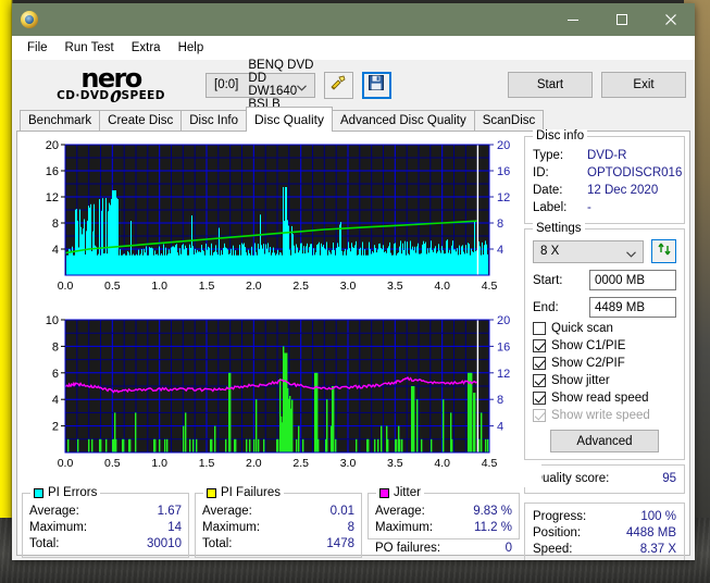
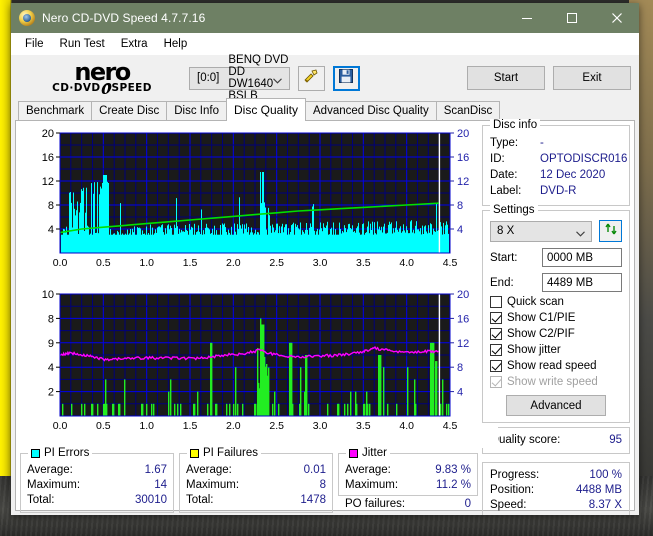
+ Nero CD-DVD Speed 4.7.7.16
  File
  Run Test
  Extra
  Help
  nero
  CD·DVD
  SPEED
  [0:0]
  BENQ DVD DD DW1640 BSLB
  Start
  Exit
  Benchmark
  Create Disc
  Disc Info
  Disc Quality
  Advanced Disc Quality
  ScanDisc
  0.0
  0.5
  1.0
  1.5
  2.0
  2.5
  3.0
  3.5
  4.0
  4.5
  4
  8
  12
  16
  20
  4
  8
  12
  16
  20
  0.0
  0.5
  1.0
  1.5
  2.0
  2.5
  3.0
  3.5
  4.0
  4.5
  2
  4
- 6
+ 9
  8
  10
  4
  8
  12
  16
  20
  PI Errors
  Average:
  1.67
  Maximum:
  14
  Total:
  30010
  PI Failures
  Average:
  0.01
  Maximum:
  8
  Total:
  1478
  Jitter
  Average:
  9.83 %
  Maximum:
  11.2 %
  PO failures:
  0
  Disc info
  Type:
- DVD-R
+ -
  ID:
  OPTODISCR016
  Date:
  12 Dec 2020
  Label:
- -
+ DVD-R
  Settings
  8 X
  Start:
  0000 MB
  End:
  4489 MB
  Quick scan
  Show C1/PIE
  Show C2/PIF
  Show jitter
  Show read speed
  Show write speed
  Advanced
  uality score:
  95
  Progress:
  100 %
  Position:
  4488 MB
  Speed:
  8.37 X
